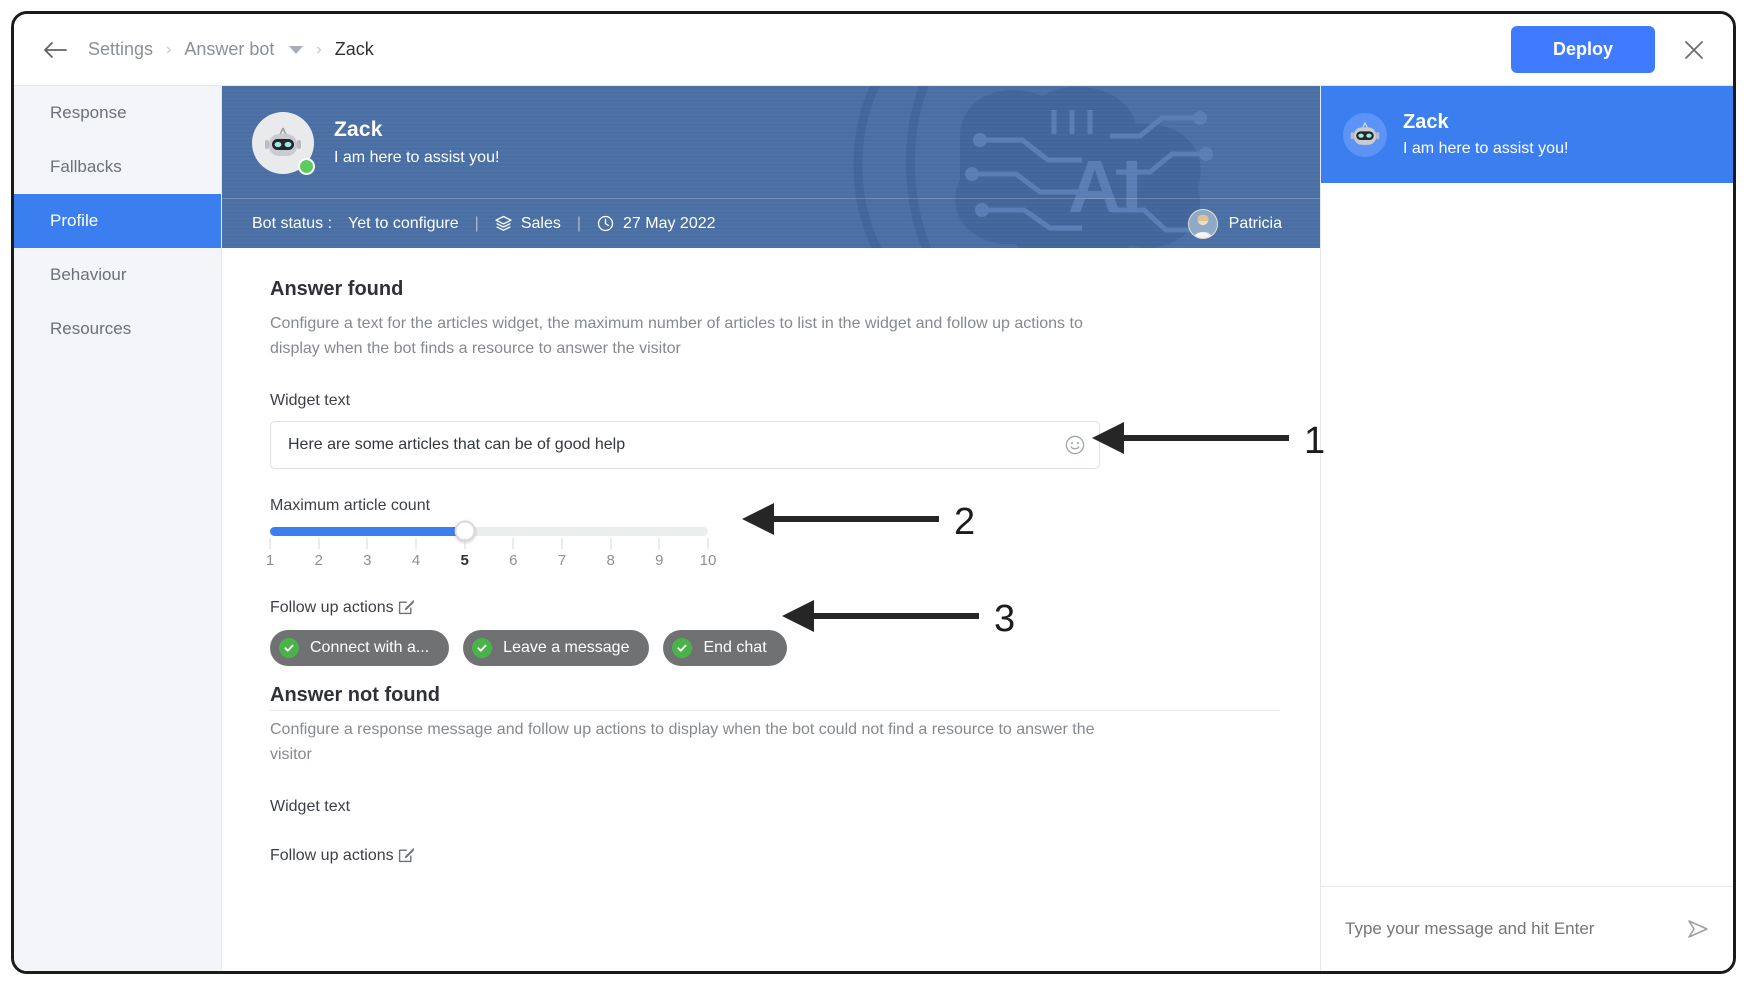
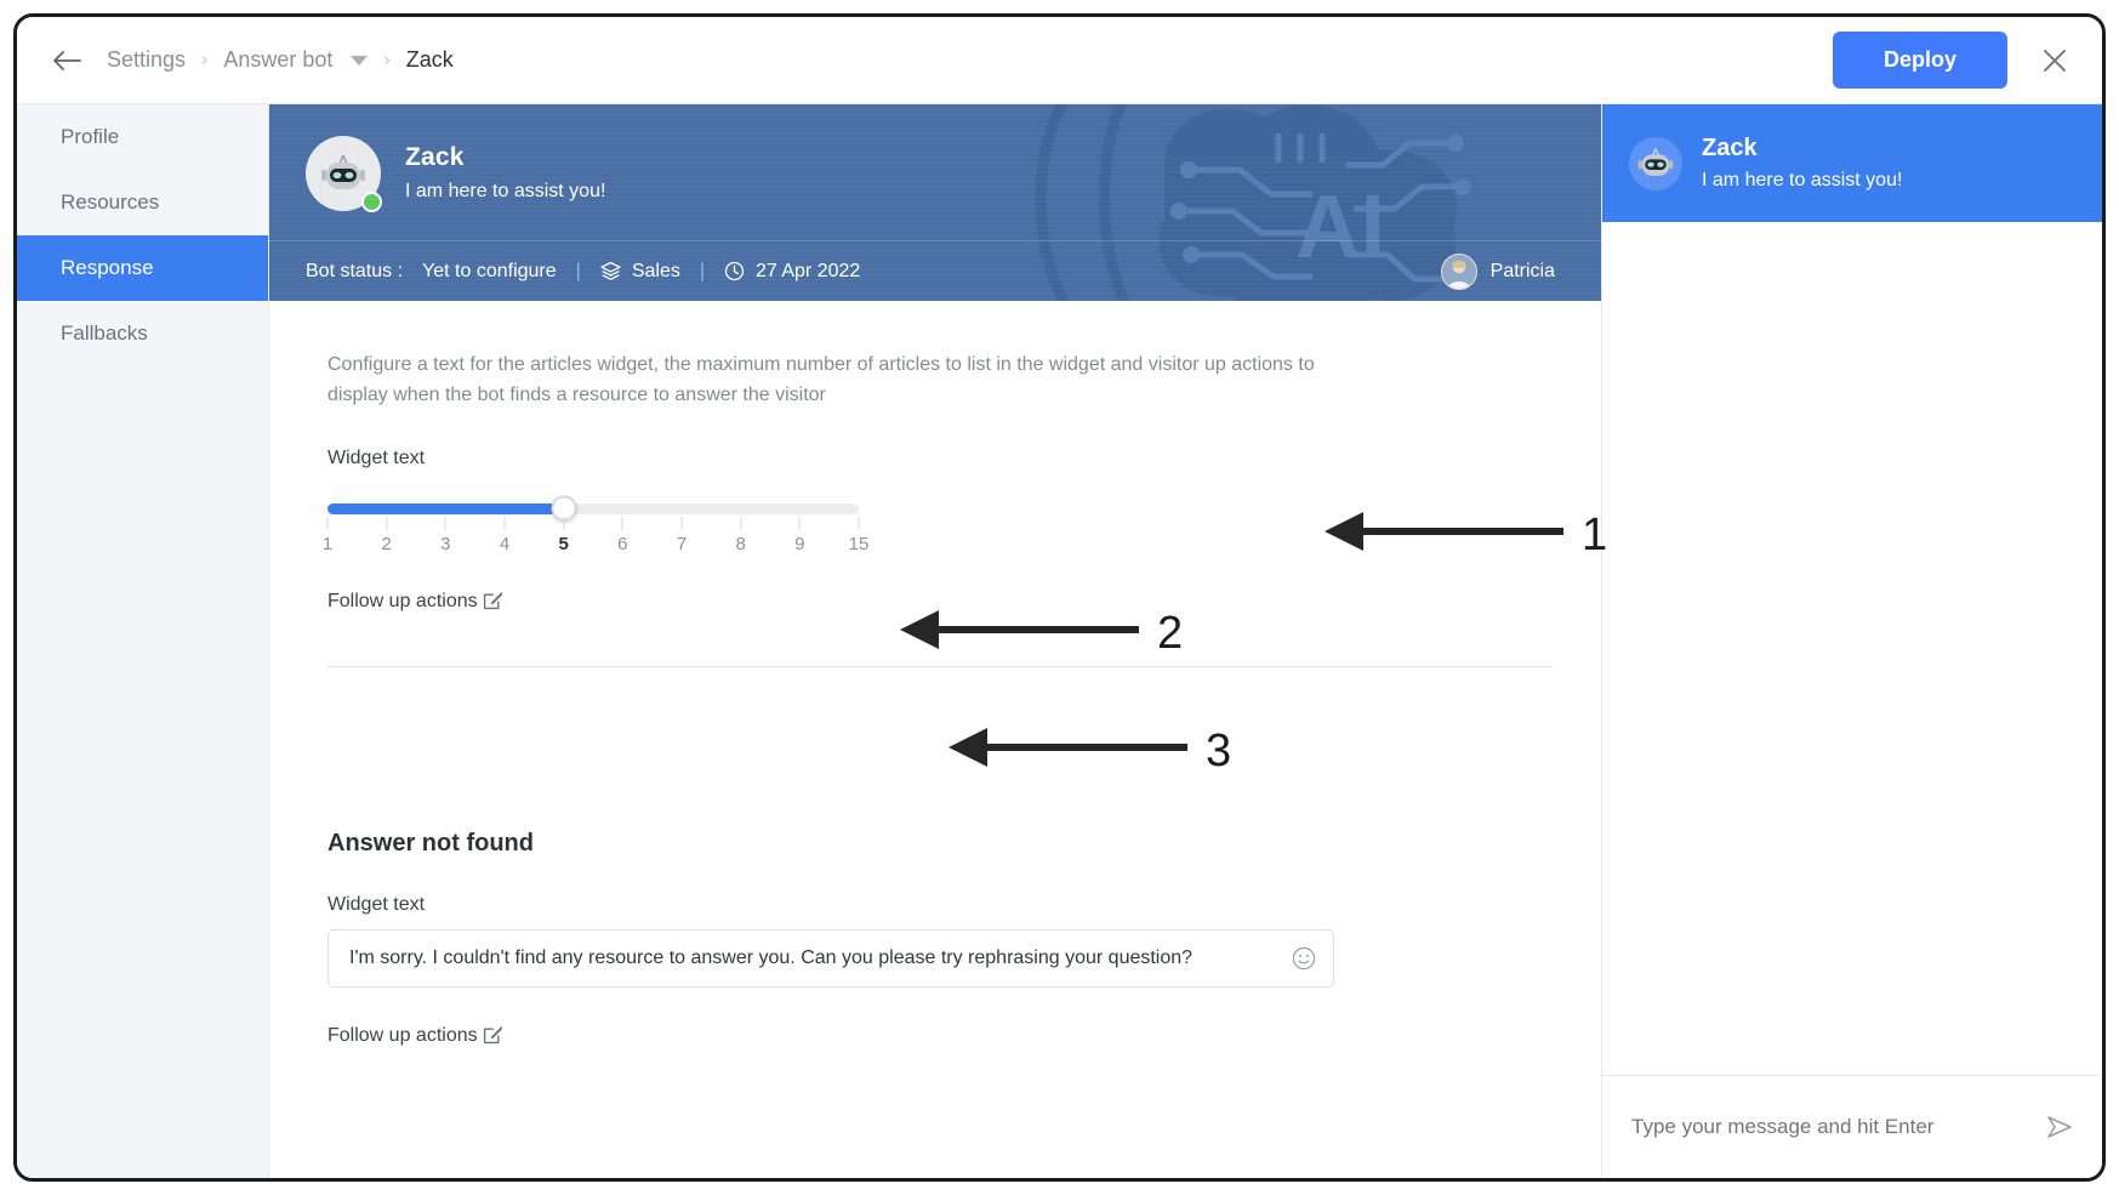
  Settings
  ›
  Answer bot
  ›
  Zack
  Deploy
- Response
+ Profile
- Fallbacks
+ Resources
- Profile
+ Response
- Behaviour
- Resources
+ Fallbacks
  AI
  Zack
  I am here to assist you!
  Bot status :
  Yet to configure
  |
  Sales
  |
- 27 May 2022
+ 27 Apr 2022
  Patricia
- Answer found
- Configure a text for the articles widget, the maximum number of articles to list in the widget and follow up actions to display when the bot finds a resource to answer the visitor
+ Configure a text for the articles widget, the maximum number of articles to list in the widget and visitor up actions to display when the bot finds a resource to answer the visitor
  Widget text
- Here are some articles that can be of good help
- Maximum article count
  1
  2
  3
  4
  5
  6
  7
  8
  9
- 10
+ 15
  Follow up actions
- Connect with a...
- Leave a message
- End chat
  Answer not found
- Configure a response message and follow up actions to display when the bot could not find a resource to answer the visitor
  Widget text
+ I'm sorry. I couldn't find any resource to answer you. Can you please try rephrasing your question?
  Follow up actions
  Zack
  I am here to assist you!
  Type your message and hit Enter
  1
  2
  3
